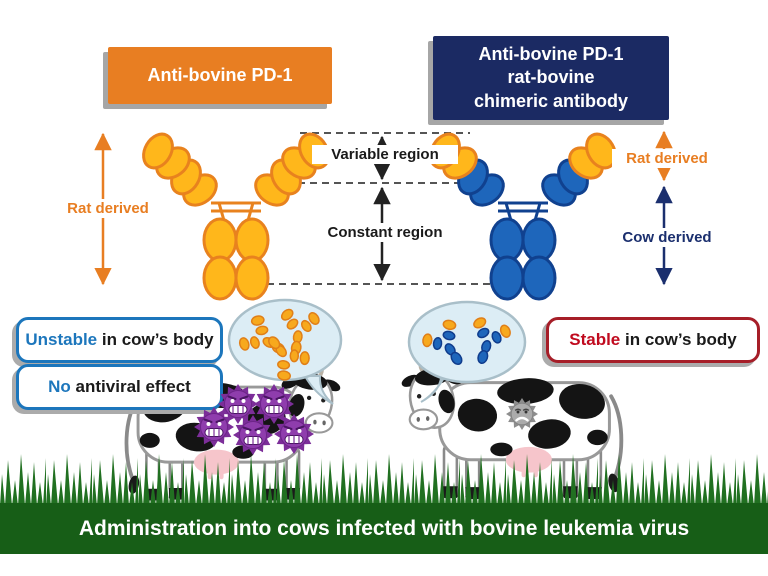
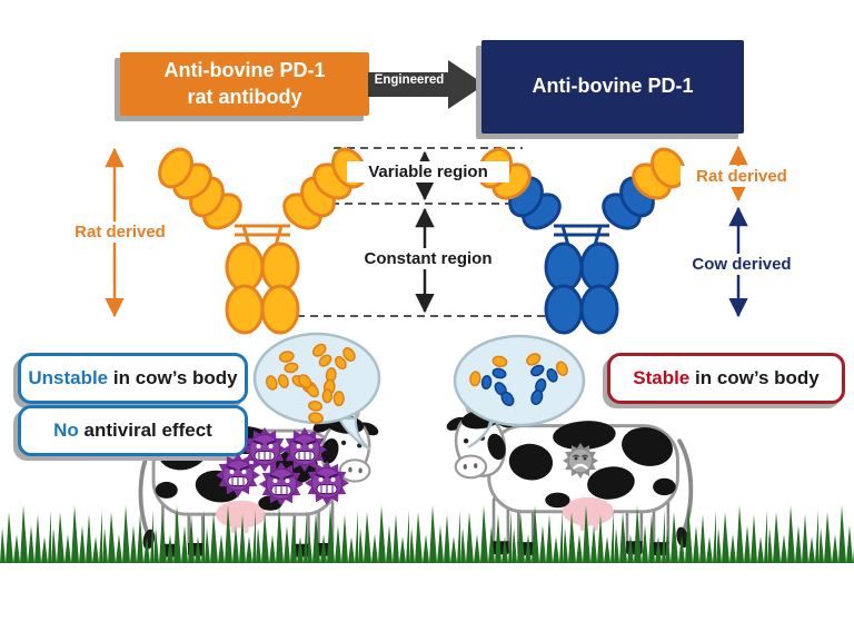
  Anti-bovine PD-1
+ rat antibody
+ Engineered
  Anti-bovine PD-1
- rat-bovine
- chimeric antibody
  Rat derived
  Variable region
  Constant region
  Rat derived
  Cow derived
  Unstable
  in cow’s body
  No
  antiviral effect
  Stable
  in cow’s body
- Administration into cows infected with bovine leukemia virus
